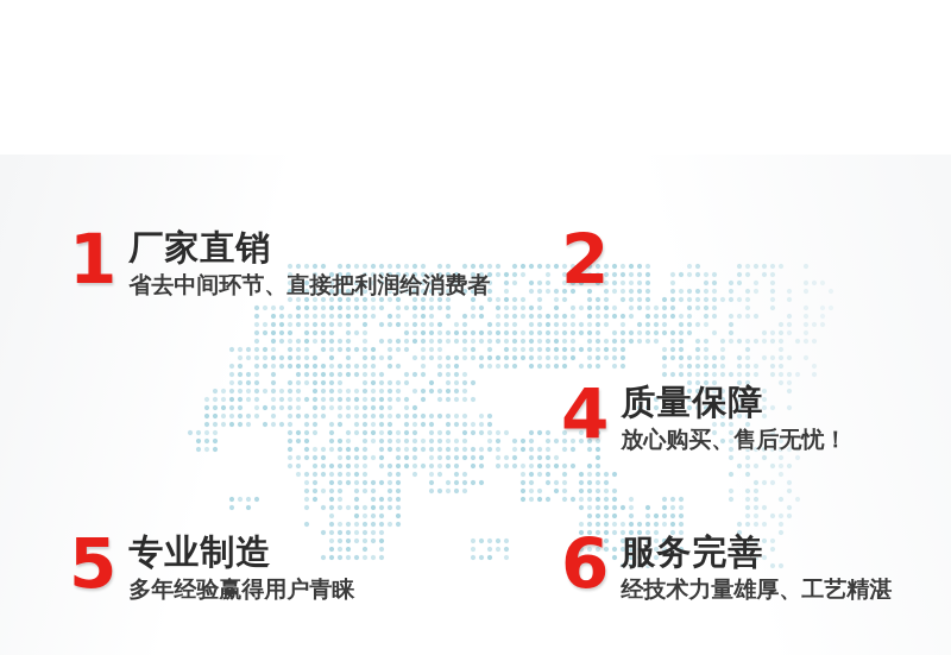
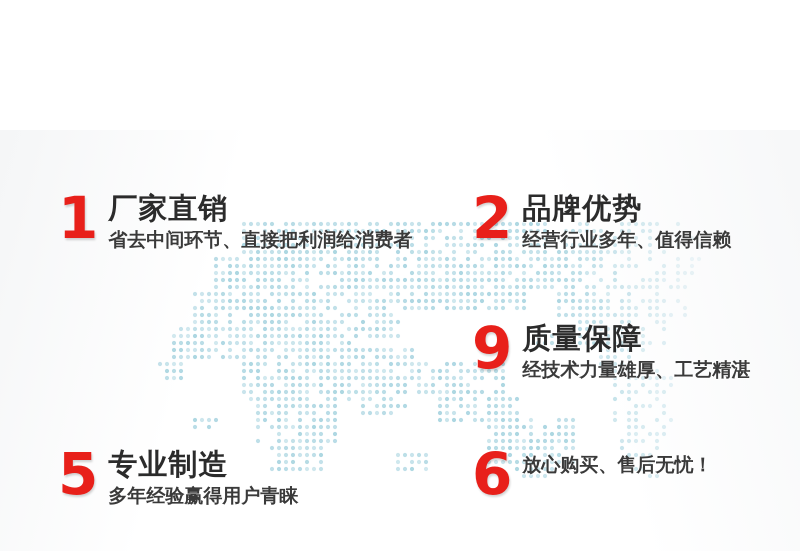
  1
  厂家直销
  省去中间环节、直接把利润给消费者
  2
+ 品牌优势
+ 经营行业多年、值得信赖
- 4
+ 9
  质量保障
- 放心购买、售后无忧！
+ 经技术力量雄厚、工艺精湛
  5
  专业制造
  多年经验赢得用户青睐
  6
- 服务完善
- 经技术力量雄厚、工艺精湛
+ 放心购买、售后无忧！
